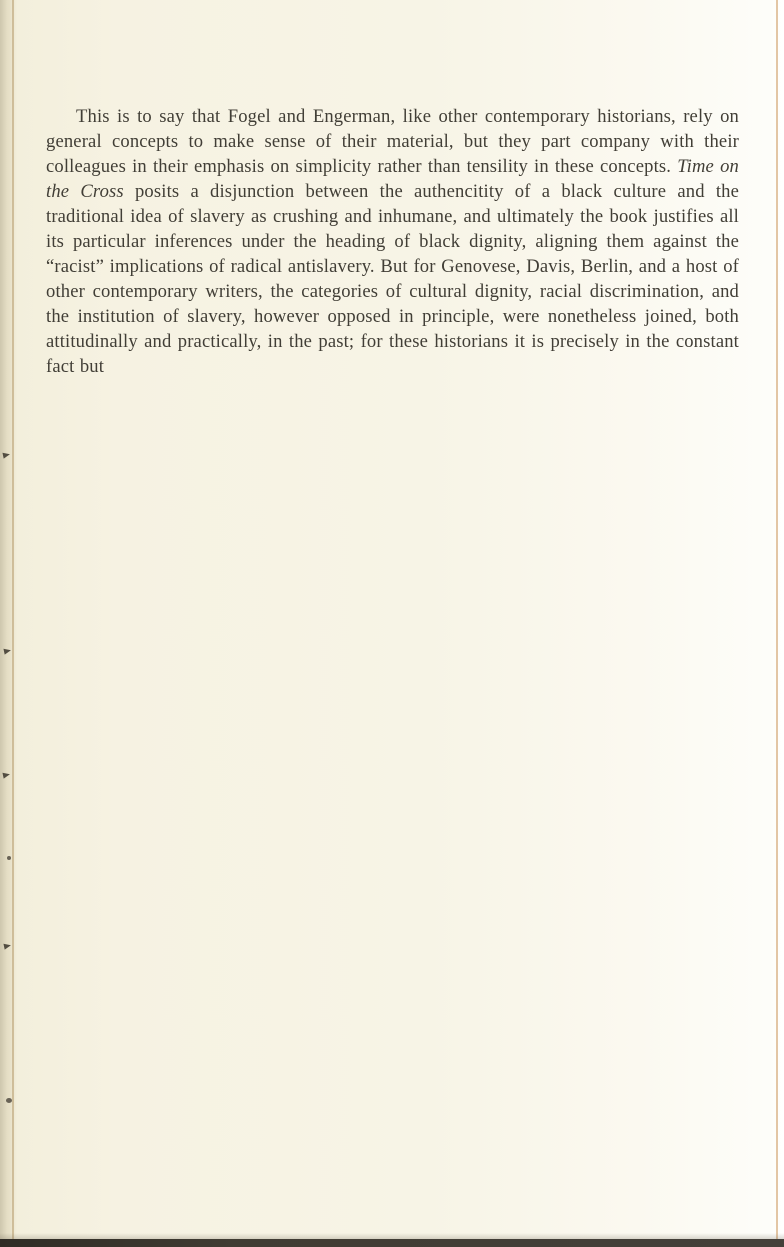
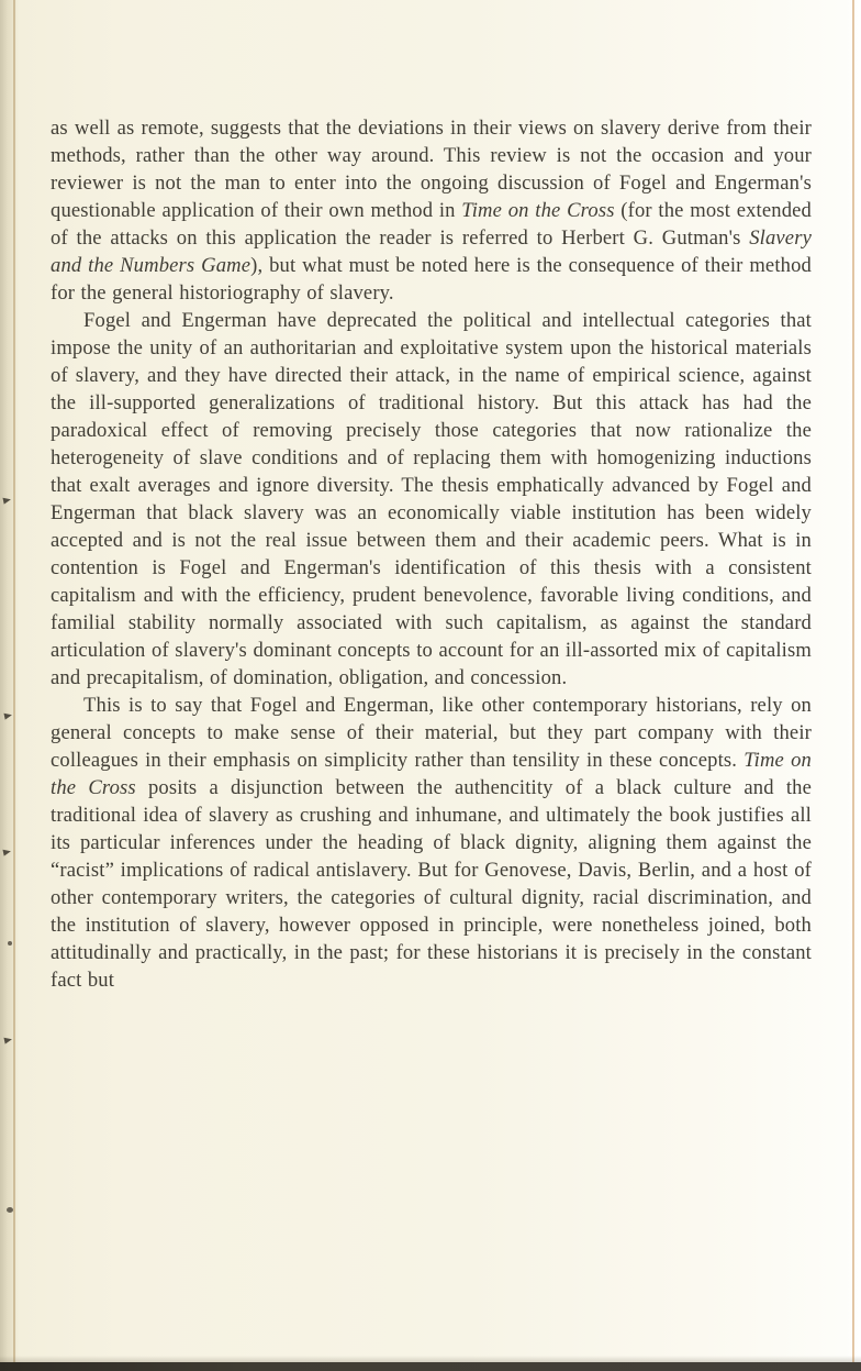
+ as well as remote, suggests that the deviations in their views on slavery derive from their methods, rather than the other way around. This review is not the occasion and your reviewer is not the man to enter into the ongoing discussion of Fogel and Engerman's questionable application of their own method in Time on the Cross (for the most extended of the attacks on this application the reader is referred to Herbert G. Gutman's Slavery and the Numbers Game), but what must be noted here is the consequence of their method for the general historiography of slavery.
+ Fogel and Engerman have deprecated the political and intellectual categories that impose the unity of an authoritarian and exploitative system upon the historical materials of slavery, and they have directed their attack, in the name of empirical science, against the ill-supported generalizations of traditional history. But this attack has had the paradoxical effect of removing precisely those categories that now rationalize the heterogeneity of slave conditions and of replacing them with homogenizing inductions that exalt averages and ignore diversity. The thesis emphatically advanced by Fogel and Engerman that black slavery was an economically viable institution has been widely accepted and is not the real issue between them and their academic peers. What is in contention is Fogel and Engerman's identification of this thesis with a consistent capitalism and with the efficiency, prudent benevolence, favorable living conditions, and familial stability normally associated with such capitalism, as against the standard articulation of slavery's dominant concepts to account for an ill-assorted mix of capitalism and precapitalism, of domination, obligation, and concession.
  This is to say that Fogel and Engerman, like other contemporary historians, rely on general concepts to make sense of their material, but they part company with their colleagues in their emphasis on simplicity rather than tensility in these concepts. Time on the Cross posits a disjunction between the authencitity of a black culture and the traditional idea of slavery as crushing and inhumane, and ultimately the book justifies all its particular inferences under the heading of black dignity, aligning them against the “racist” implications of radical antislavery. But for Genovese, Davis, Berlin, and a host of other contemporary writers, the categories of cultural dignity, racial discrimination, and the institution of slavery, however opposed in principle, were nonetheless joined, both attitudinally and practically, in the past; for these historians it is precisely in the constant fact but
